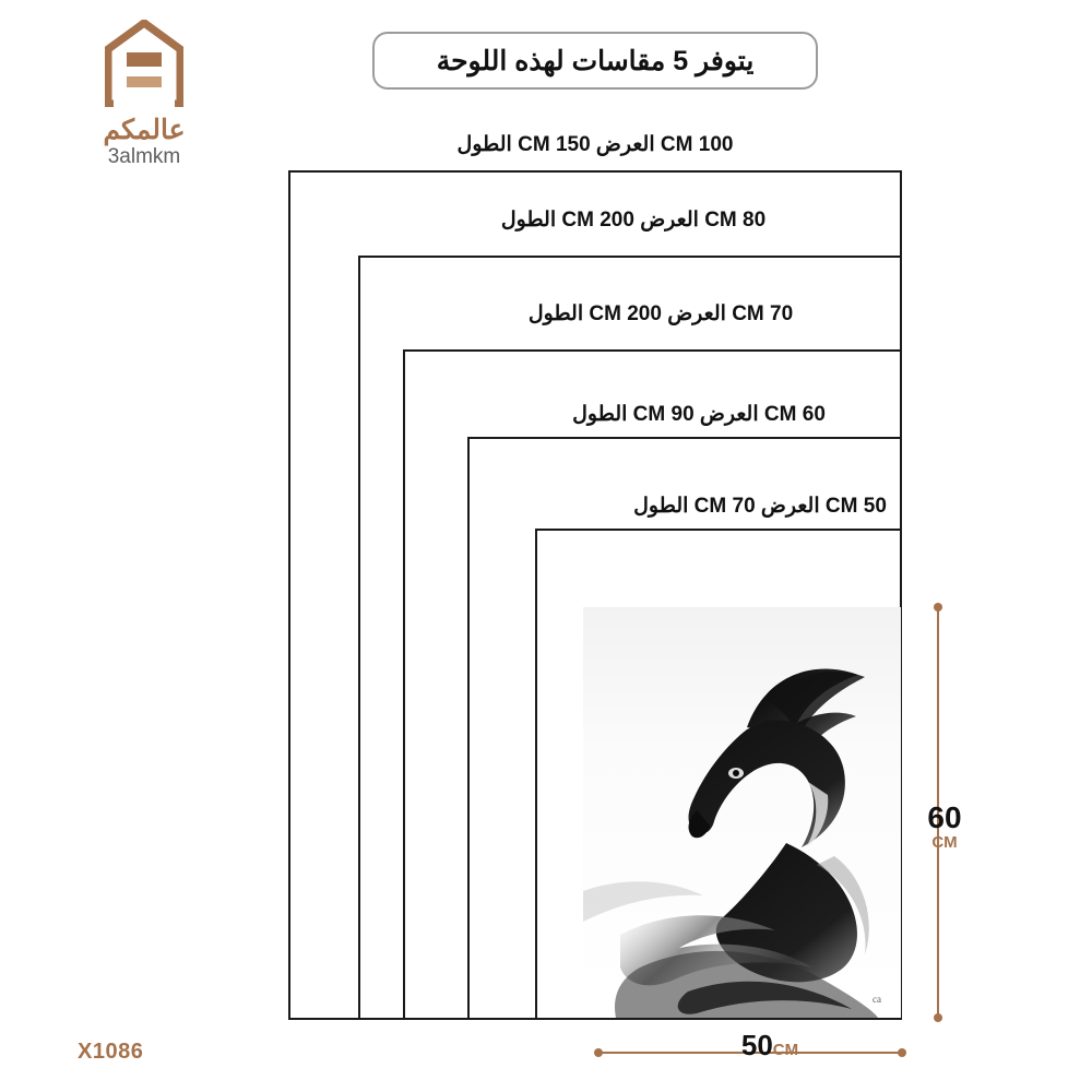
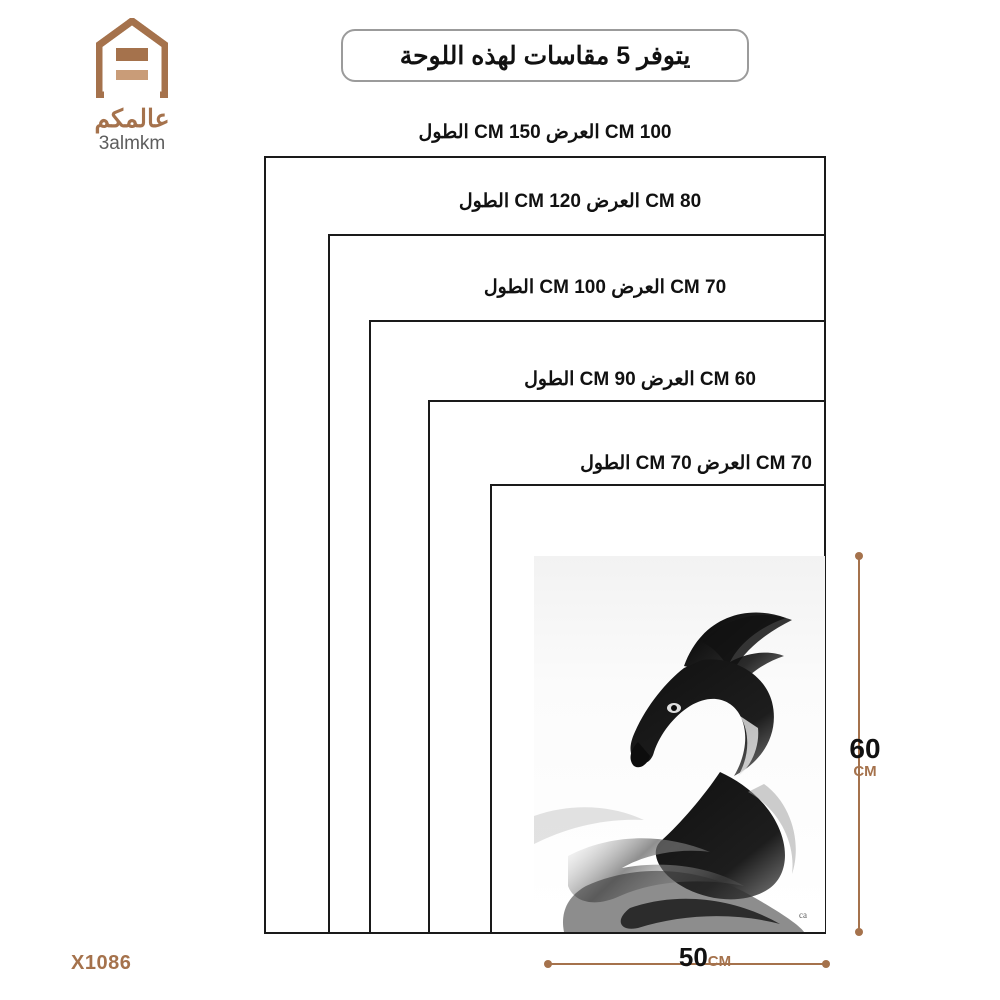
  عالمكم
  3almkm
  يتوفر 5 مقاسات لهذه اللوحة
  100 CM العرض 150 CM الطول
- 80 CM العرض 200 CM الطول
+ 80 CM العرض 120 CM الطول
- 70 CM العرض 200 CM الطول
+ 70 CM العرض 100 CM الطول
  60 CM العرض 90 CM الطول
- 50 CM العرض 70 CM الطول
+ 70 CM العرض 70 CM الطول
  ca
  60
  CM
  50CM
  X1086
